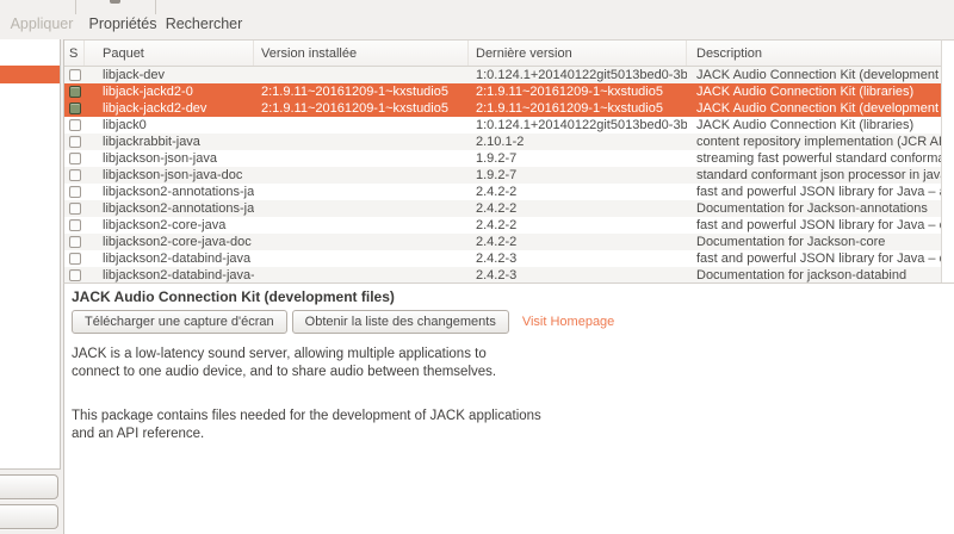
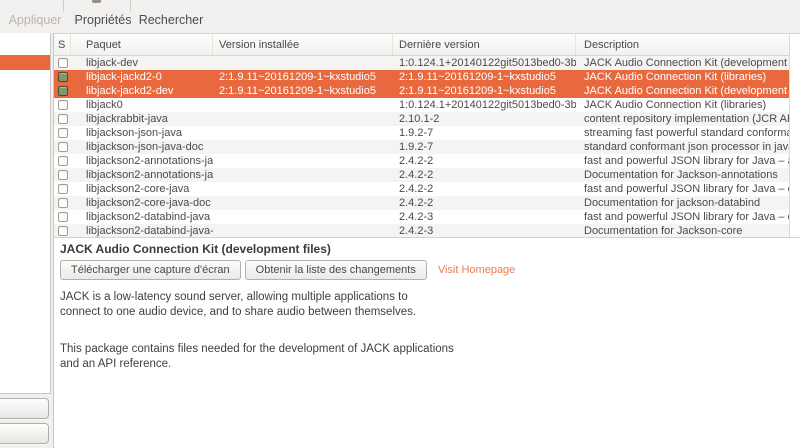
  Appliquer
  Propriétés
  Rechercher
  S
  Paquet
  Version installée
  Dernière version
  Description
  libjack-dev
  1:0.124.1+20140122git5013bed0-3b
  JACK Audio Connection Kit (development
  libjack-jackd2-0
  2:1.9.11~20161209-1~kxstudio5
  2:1.9.11~20161209-1~kxstudio5
  JACK Audio Connection Kit (libraries)
  libjack-jackd2-dev
  2:1.9.11~20161209-1~kxstudio5
  2:1.9.11~20161209-1~kxstudio5
  JACK Audio Connection Kit (development
  libjack0
  1:0.124.1+20140122git5013bed0-3b
  JACK Audio Connection Kit (libraries)
  libjackrabbit-java
  2.10.1-2
  content repository implementation (JCR A
  libjackson-json-java
  1.9.2-7
  streaming fast powerful standard conform
  libjackson-json-java-doc
  1.9.2-7
  standard conformant json processor in jav
  libjackson2-annotations-ja
  2.4.2-2
  fast and powerful JSON library for Java –
  libjackson2-annotations-ja
  2.4.2-2
  Documentation for Jackson-annotations
  libjackson2-core-java
  2.4.2-2
  fast and powerful JSON library for Java –
  libjackson2-core-java-doc
  2.4.2-2
- Documentation for Jackson-core
+ Documentation for jackson-databind
  libjackson2-databind-java
  2.4.2-3
  fast and powerful JSON library for Java –
  libjackson2-databind-java-
  2.4.2-3
- Documentation for jackson-databind
+ Documentation for Jackson-core
  JACK Audio Connection Kit (development files)
  Télécharger une capture d'écran
  Obtenir la liste des changements
  Visit Homepage
  JACK is a low-latency sound server, allowing multiple applications to
  connect to one audio device, and to share audio between themselves.
  This package contains files needed for the development of JACK applications
  and an API reference.
